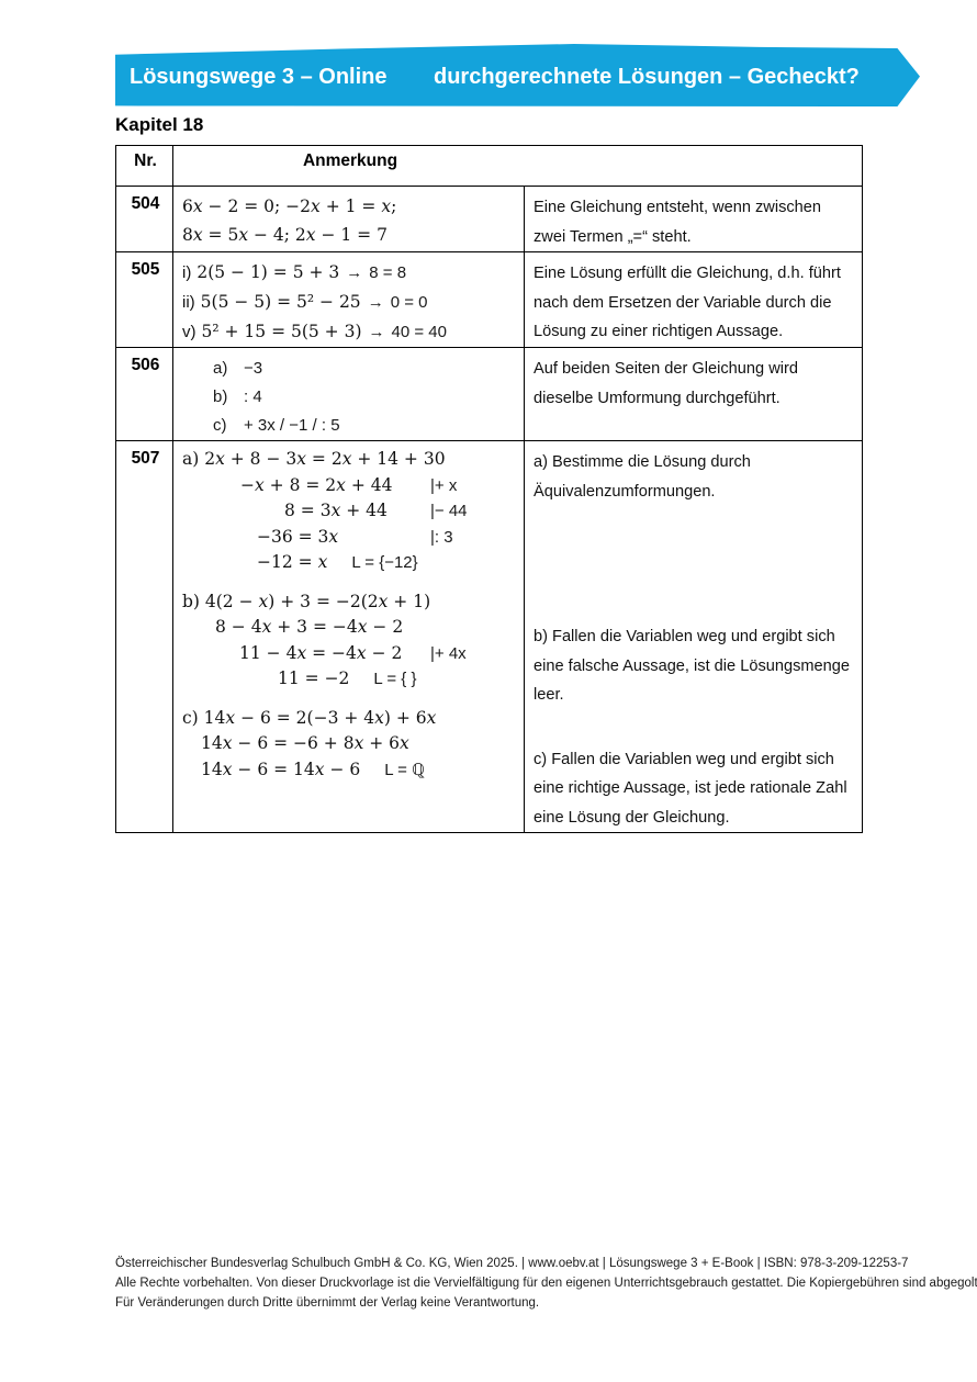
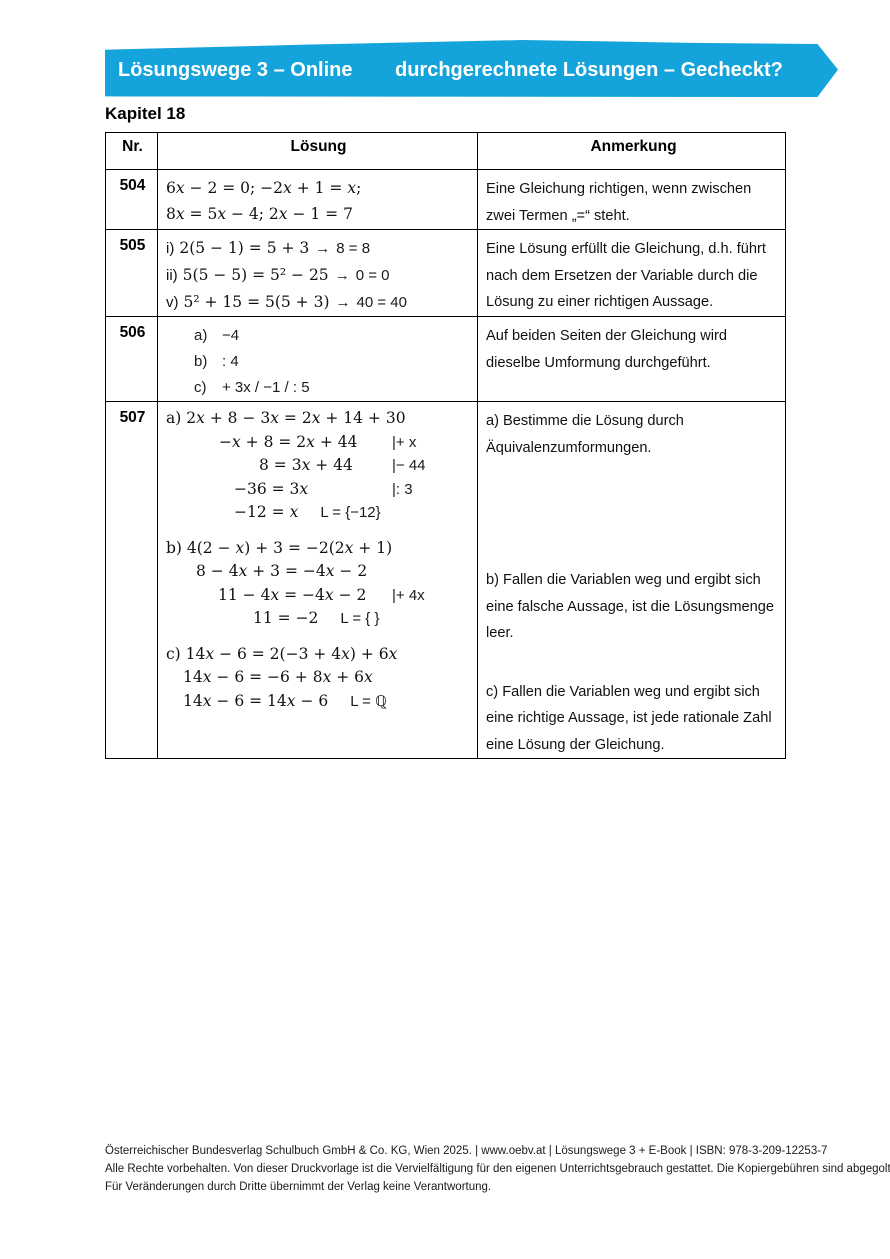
  Lösungswege 3 – Online
  durchgerechnete Lösungen – Gecheckt?
  Kapitel 18
  Nr.
+ Lösung
  Anmerkung
  504
  6x − 2 = 0; −2x + 1 = x;
  8x = 5x − 4; 2x − 1 = 7
- Eine Gleichung entsteht, wenn zwischen zwei Termen „=“ steht.
+ Eine Gleichung richtigen, wenn zwischen zwei Termen „=“ steht.
  505
  i) 2(5 − 1) = 5 + 3 → 8 = 8
  ii) 5(5 − 5) = 5² − 25 → 0 = 0
  v) 5² + 15 = 5(5 + 3) → 40 = 40
  Eine Lösung erfüllt die Gleichung, d.h. führt nach dem Ersetzen der Variable durch die Lösung zu einer richtigen Aussage.
  506
- a) −3
+ a) −4
  b) : 4
  c) + 3x / −1 / : 5
  Auf beiden Seiten der Gleichung wird dieselbe Umformung durchgeführt.
  507
  a) 2x + 8 − 3x = 2x + 14 + 30
  −x + 8 = 2x + 44
  |+ x
  8 = 3x + 44
  |− 44
  −36 = 3x
  |: 3
  −12 = x L = {−12}
  b) 4(2 − x) + 3 = −2(2x + 1)
  8 − 4x + 3 = −4x − 2
  11 − 4x = −4x − 2
  |+ 4x
  11 = −2 L = { }
  c) 14x − 6 = 2(−3 + 4x) + 6x
  14x − 6 = −6 + 8x + 6x
  14x − 6 = 14x − 6 L = ℚ
  a) Bestimme die Lösung durch Äquivalenzumformungen.
  b) Fallen die Variablen weg und ergibt sich eine falsche Aussage, ist die Lösungsmenge leer.
  c) Fallen die Variablen weg und ergibt sich eine richtige Aussage, ist jede rationale Zahl eine Lösung der Gleichung.
  Österreichischer Bundesverlag Schulbuch GmbH & Co. KG, Wien 2025. | www.oebv.at | Lösungswege 3 + E-Book | ISBN: 978-3-209-12253-7
  Alle Rechte vorbehalten. Von dieser Druckvorlage ist die Vervielfältigung für den eigenen Unterrichtsgebrauch gestattet. Die Kopiergebühren sind abgegolt
  Für Veränderungen durch Dritte übernimmt der Verlag keine Verantwortung.
